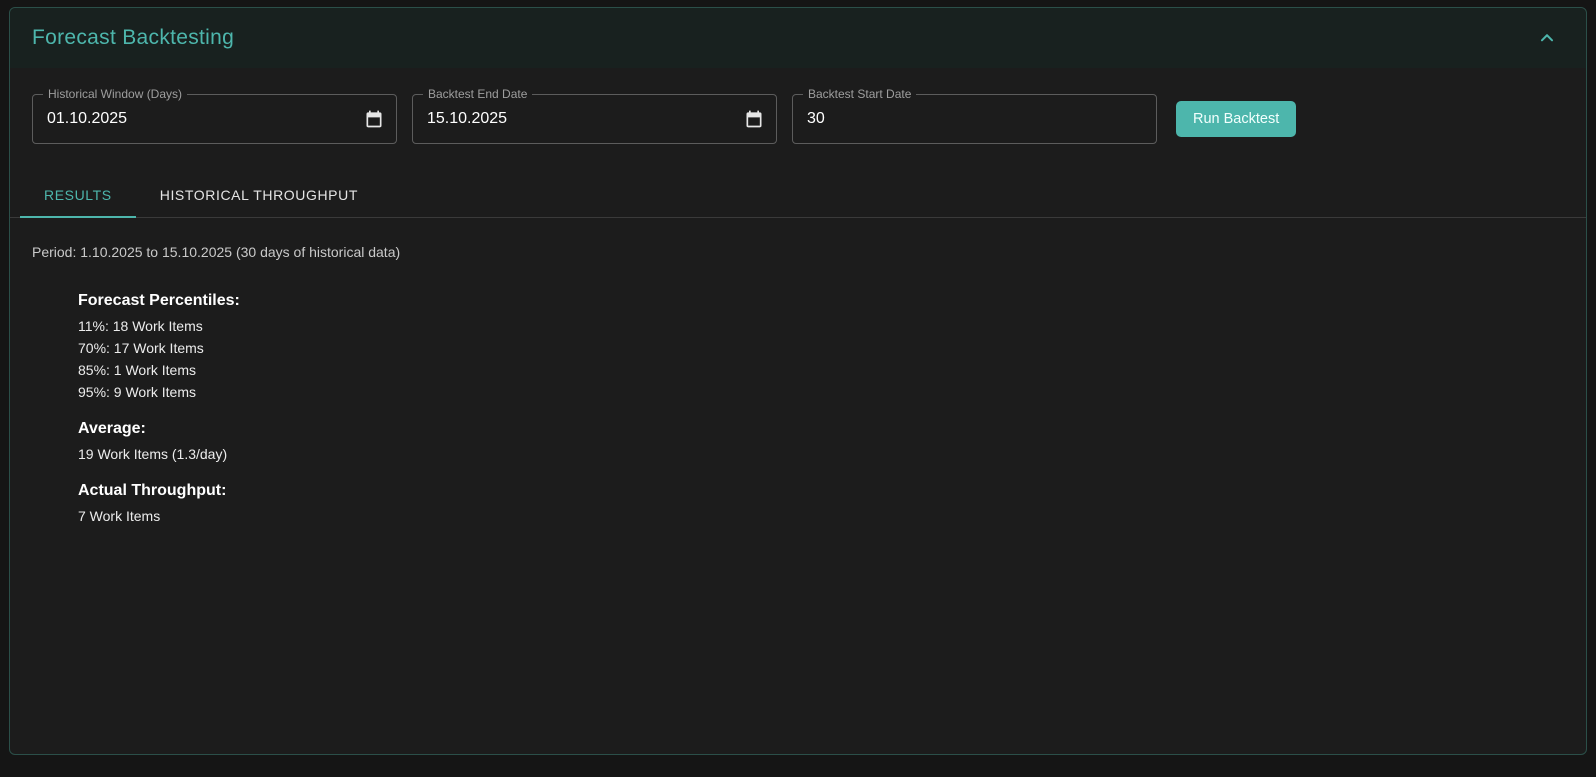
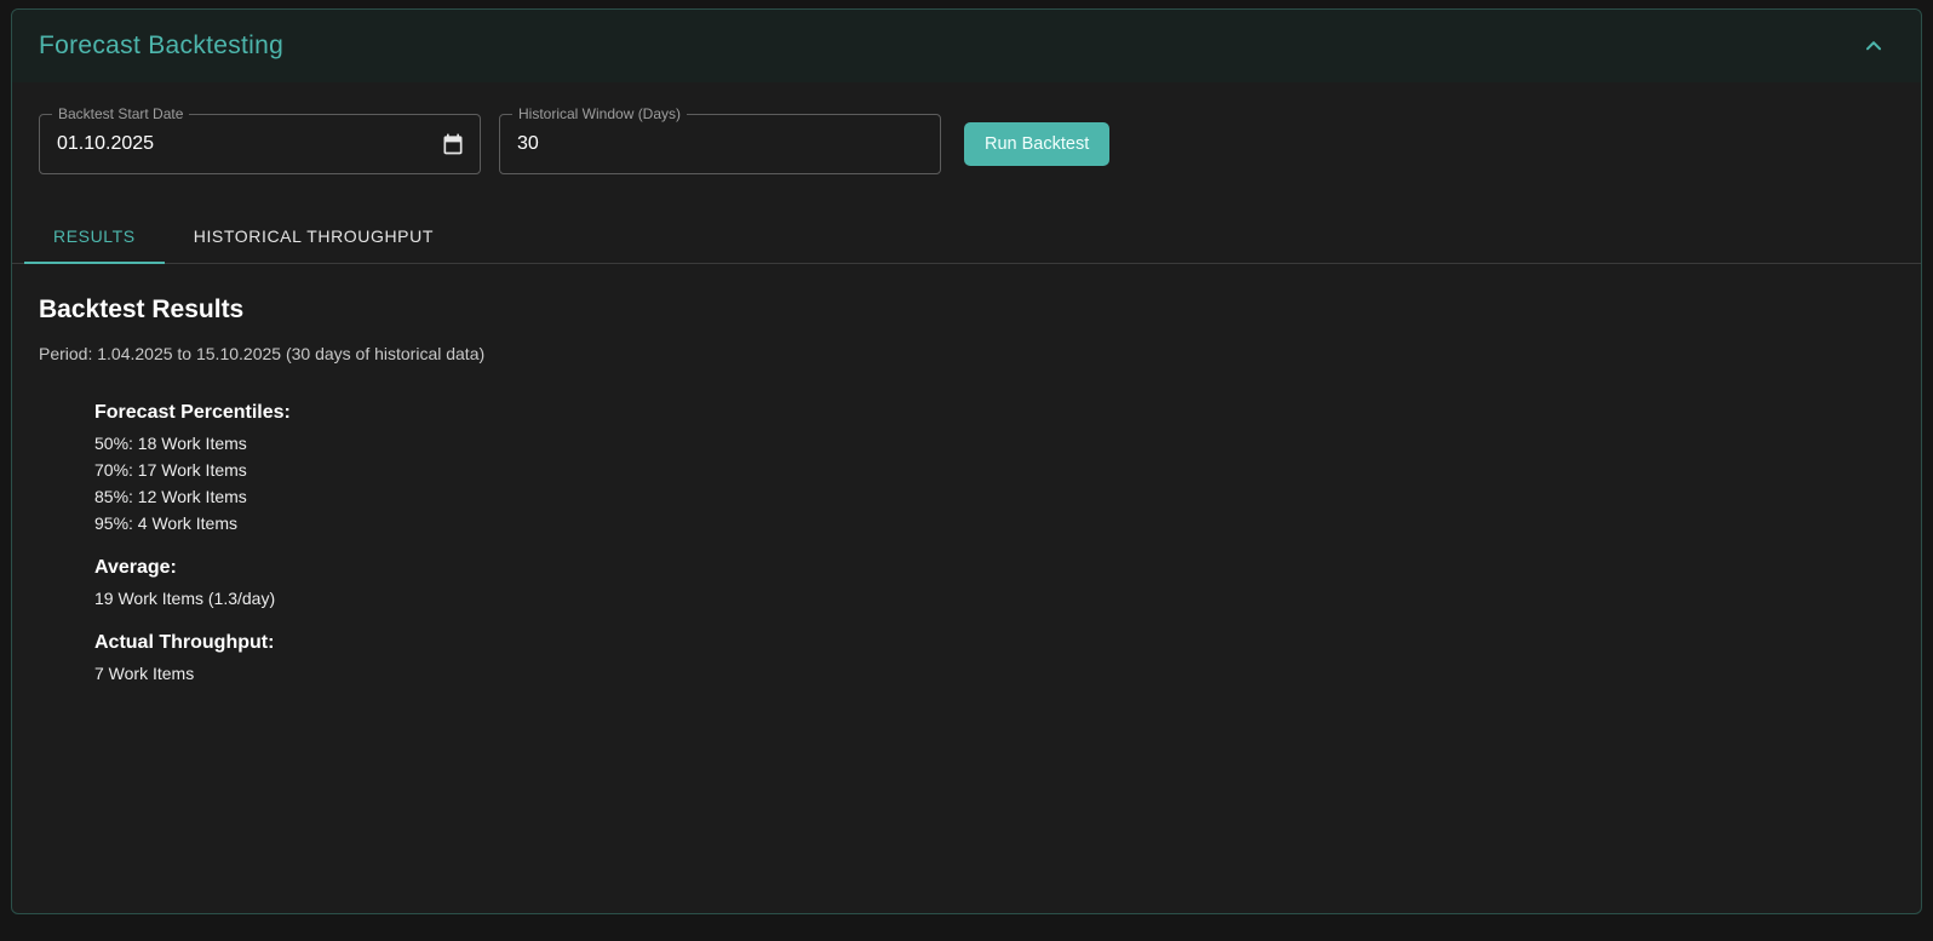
  Forecast Backtesting
- Historical Window (Days)
+ Backtest Start Date
  01.10.2025
- Backtest End Date
- 15.10.2025
- Backtest Start Date
+ Historical Window (Days)
  30
  Run Backtest
  RESULTS
  HISTORICAL THROUGHPUT
+ Backtest Results
- Period: 1.10.2025 to 15.10.2025 (30 days of historical data)
+ Period: 1.04.2025 to 15.10.2025 (30 days of historical data)
  Forecast Percentiles:
- 11%: 18 Work Items
+ 50%: 18 Work Items
  70%: 17 Work Items
- 85%: 1 Work Items
+ 85%: 12 Work Items
- 95%: 9 Work Items
+ 95%: 4 Work Items
  Average:
  19 Work Items (1.3/day)
  Actual Throughput:
  7 Work Items
